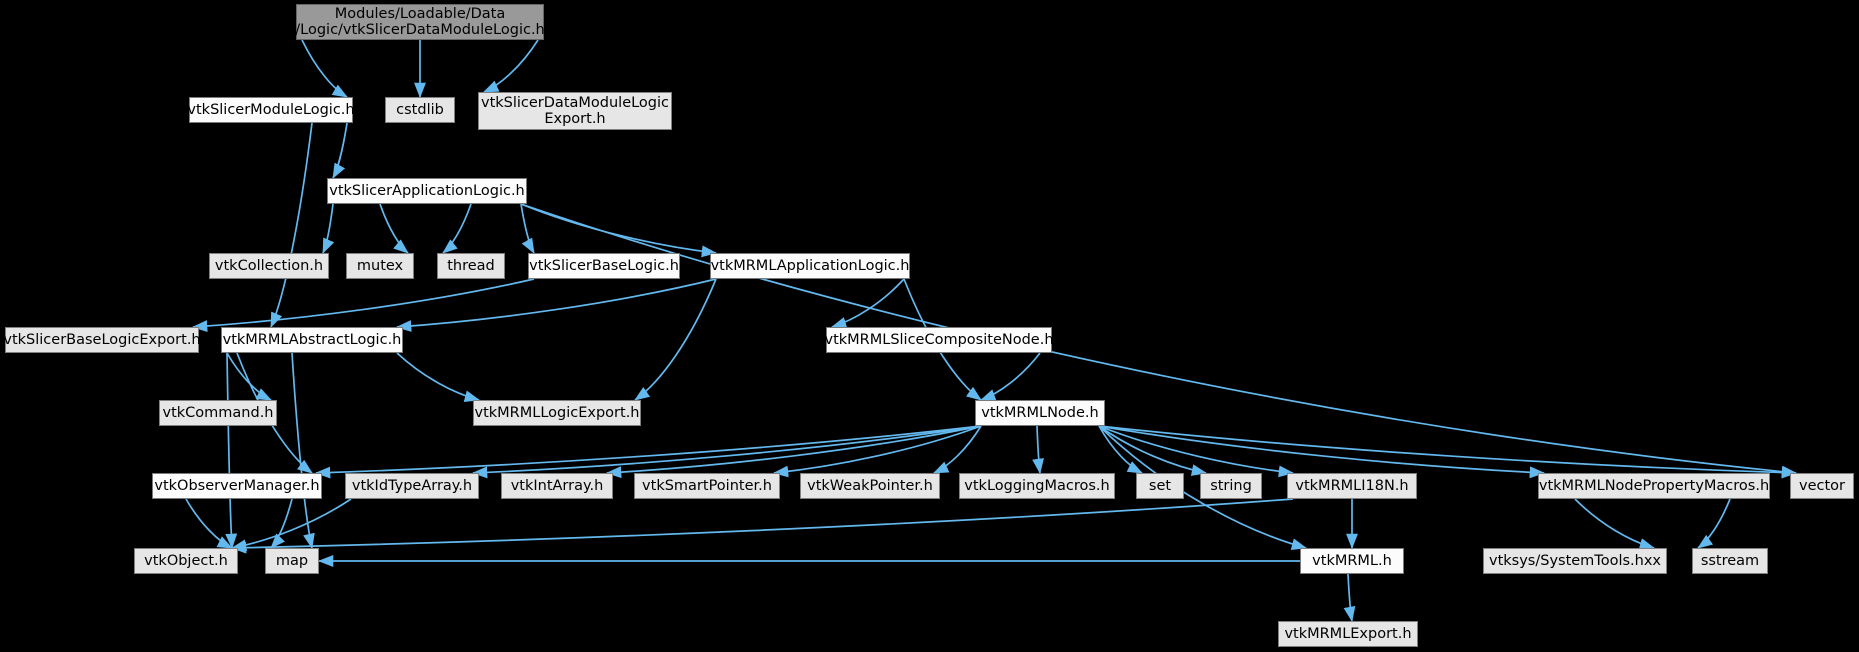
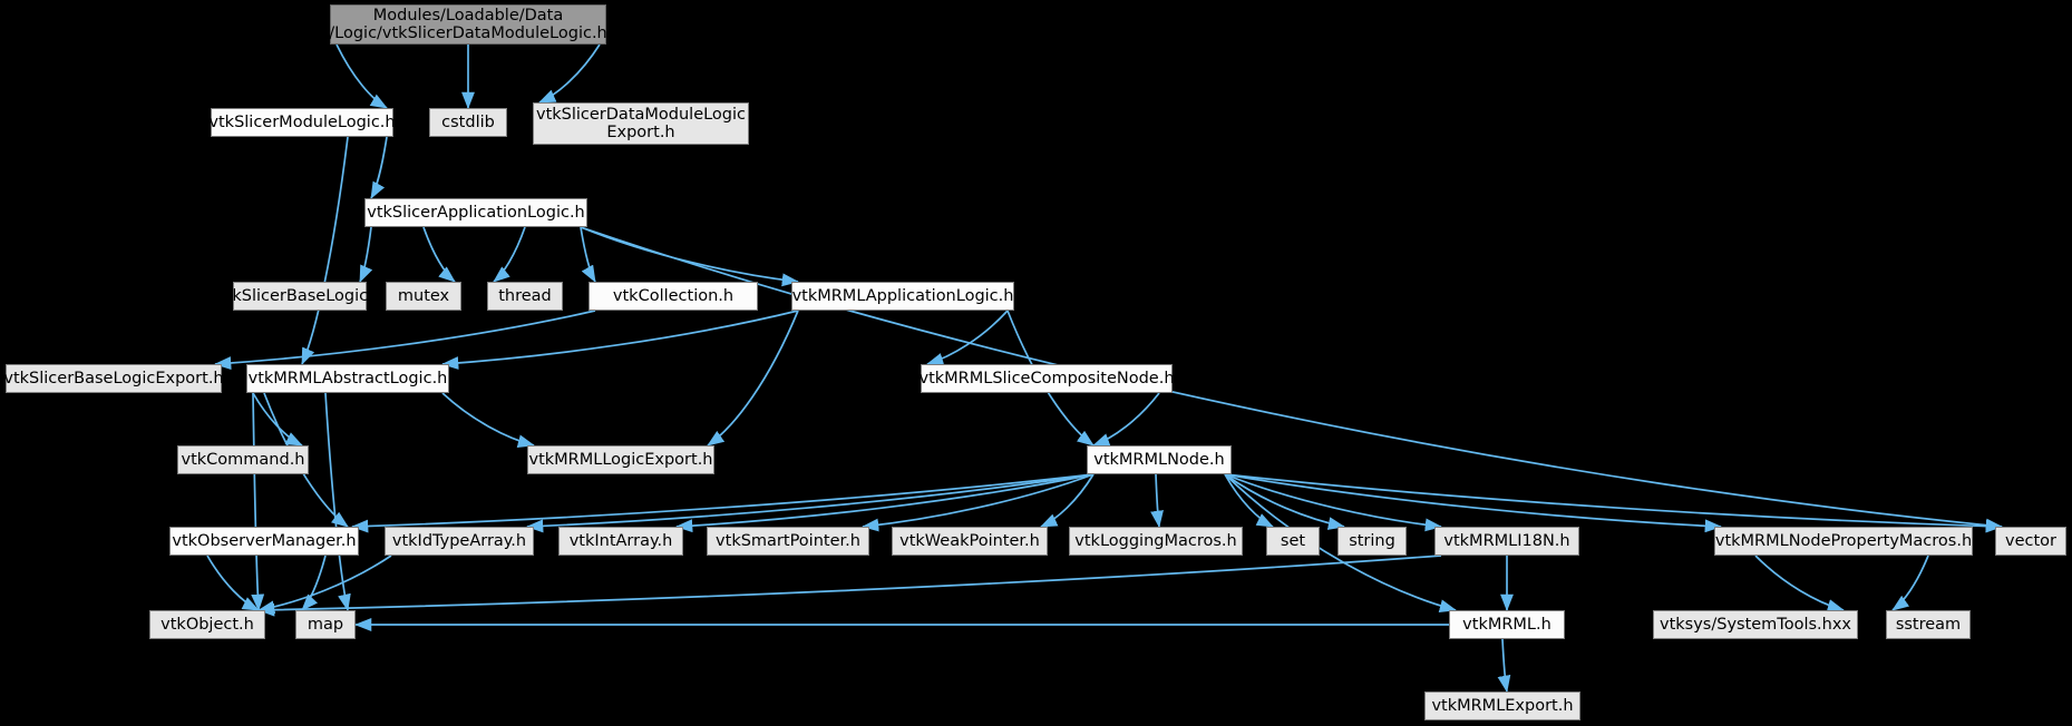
  Modules/Loadable/Data
  /Logic/vtkSlicerDataModuleLogic.h
  vtkSlicerModuleLogic.h
  cstdlib
  vtkSlicerDataModuleLogic
  Export.h
  vtkSlicerApplicationLogic.h
- vtkCollection.h
+ vtkSlicerBaseLogic.h
  mutex
  thread
- vtkSlicerBaseLogic.h
+ vtkCollection.h
  vtkMRMLApplicationLogic.h
  vtkSlicerBaseLogicExport.h
  vtkMRMLAbstractLogic.h
  vtkMRMLSliceCompositeNode.h
  vtkCommand.h
  vtkMRMLLogicExport.h
  vtkMRMLNode.h
  vtkObserverManager.h
  vtkIdTypeArray.h
  vtkIntArray.h
  vtkSmartPointer.h
  vtkWeakPointer.h
  vtkLoggingMacros.h
  set
  string
  vtkMRMLI18N.h
  vtkMRMLNodePropertyMacros.h
  vector
  vtkObject.h
  map
  vtkMRML.h
  vtksys/SystemTools.hxx
  sstream
  vtkMRMLExport.h
